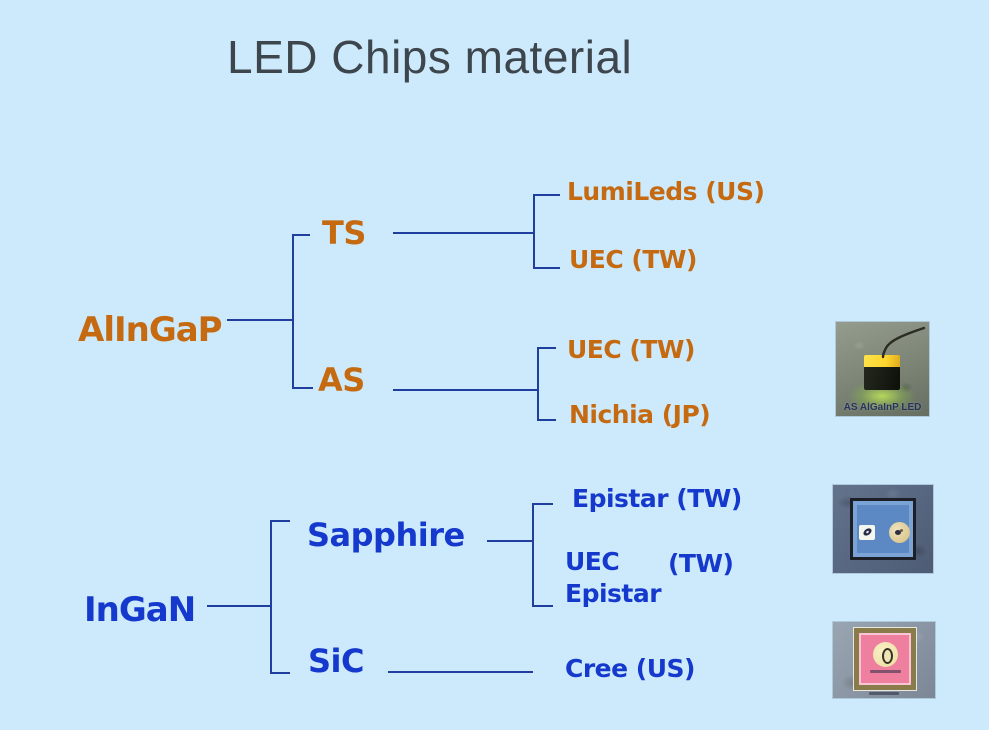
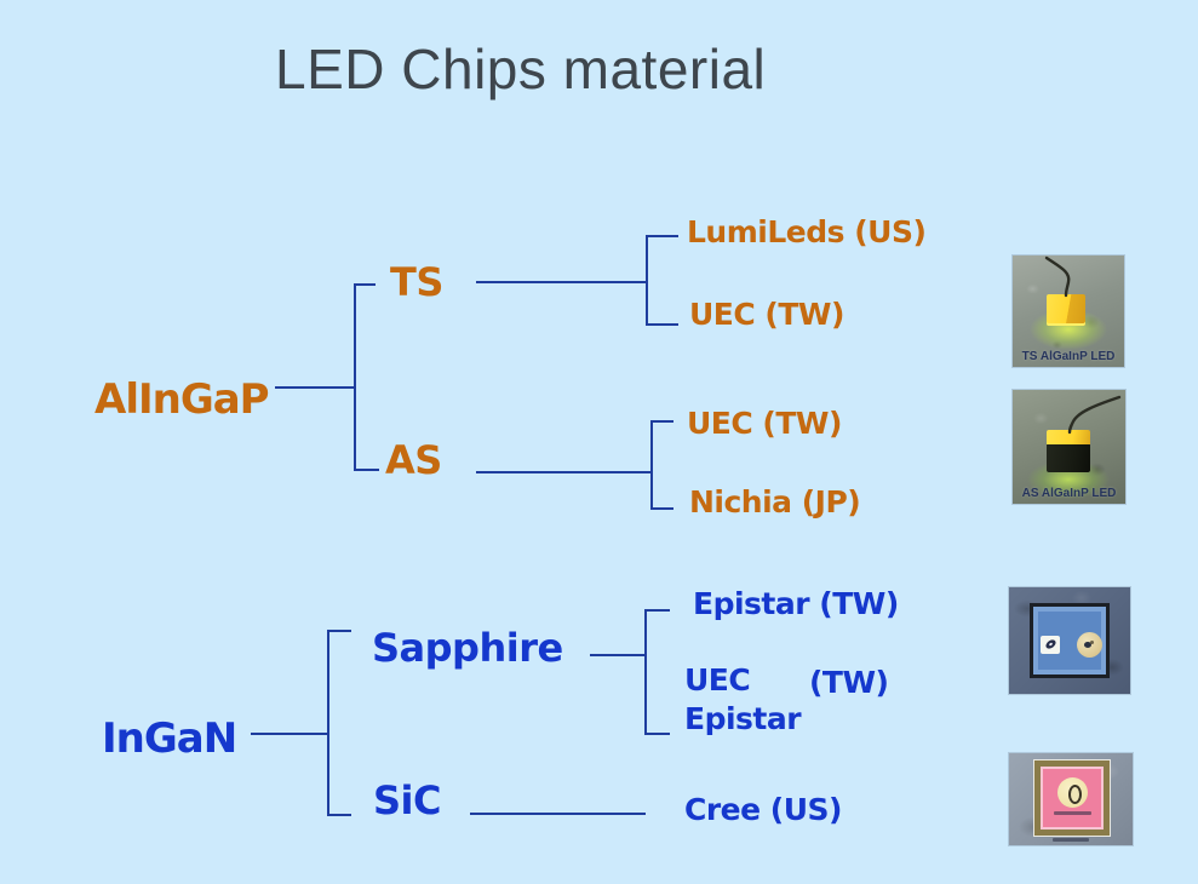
  LED Chips material
  AlInGaP
  TS
  AS
  LumiLeds (US)
  UEC (TW)
  UEC (TW)
  Nichia (JP)
  InGaN
  Sapphire
  SiC
  Epistar (TW)
  UEC
  (TW)
  Epistar
  Cree (US)
+ TS AlGaInP LED
  AS AlGaInP LED
